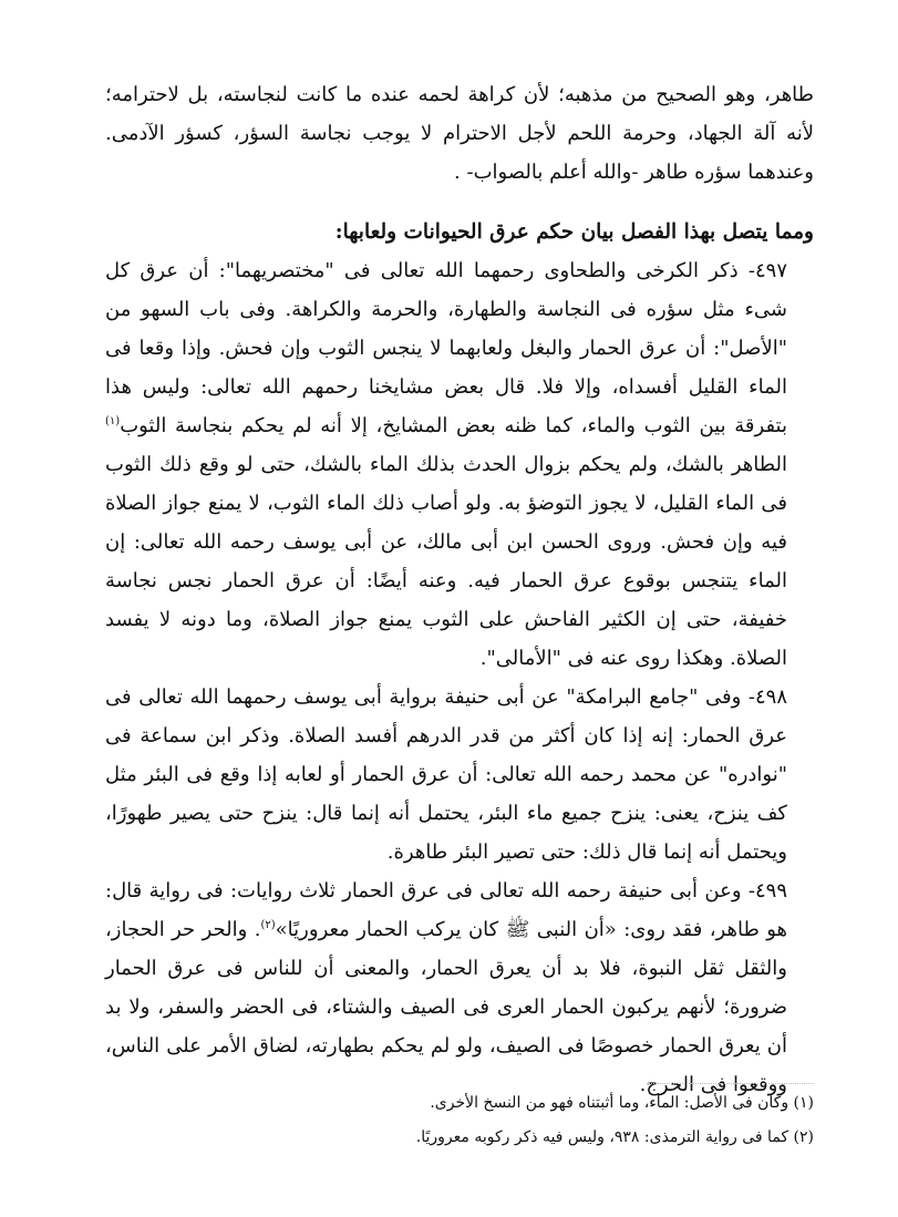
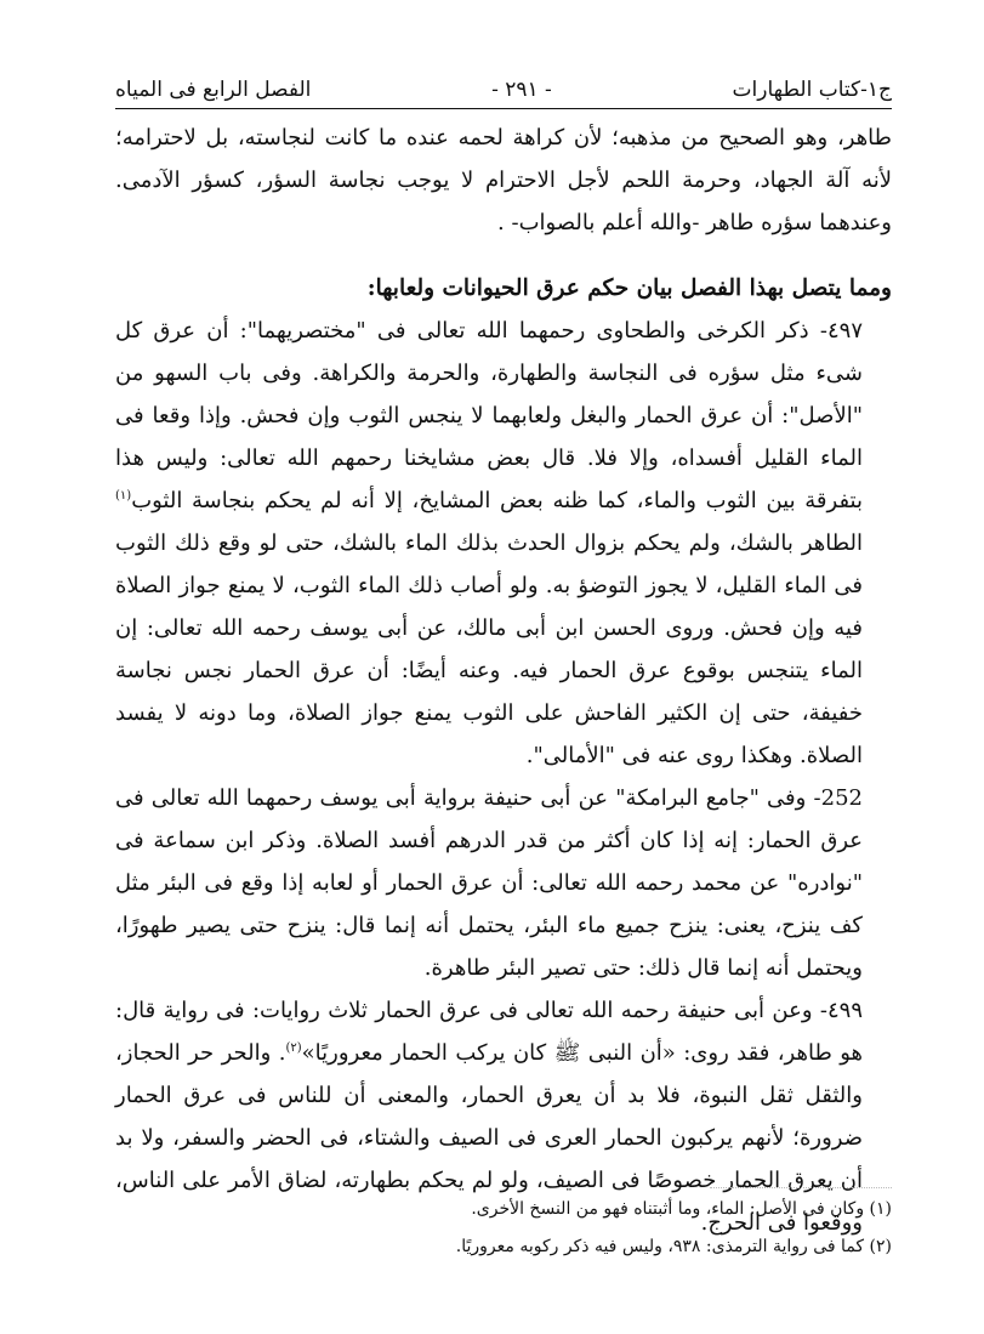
+ ج١-كتاب الطهارات
+ - ٢٩١ -
+ الفصل الرابع فى المياه
  طاهر، وهو الصحيح من مذهبه؛ لأن كراهة لحمه عنده ما كانت لنجاسته، بل لاحترامه؛ لأنه آلة الجهاد، وحرمة اللحم لأجل الاحترام لا يوجب نجاسة السؤر، كسؤر الآدمى. وعندهما سؤره طاهر -والله أعلم بالصواب- .
  ومما يتصل بهذا الفصل بيان حكم عرق الحيوانات ولعابها:
  ٤٩٧- ذكر الكرخى والطحاوى رحمهما الله تعالى فى "مختصريهما": أن عرق كل شىء مثل سؤره فى النجاسة والطهارة، والحرمة والكراهة. وفى باب السهو من "الأصل": أن عرق الحمار والبغل ولعابهما لا ينجس الثوب وإن فحش. وإذا وقعا فى الماء القليل أفسداه، وإلا فلا. قال بعض مشايخنا رحمهم الله تعالى: وليس هذا بتفرقة بين الثوب والماء، كما ظنه بعض المشايخ، إلا أنه لم يحكم بنجاسة الثوب(١) الطاهر بالشك، ولم يحكم بزوال الحدث بذلك الماء بالشك، حتى لو وقع ذلك الثوب فى الماء القليل، لا يجوز التوضؤ به. ولو أصاب ذلك الماء الثوب، لا يمنع جواز الصلاة فيه وإن فحش. وروى الحسن ابن أبى مالك، عن أبى يوسف رحمه الله تعالى: إن الماء يتنجس بوقوع عرق الحمار فيه. وعنه أيضًا: أن عرق الحمار نجس نجاسة خفيفة، حتى إن الكثير الفاحش على الثوب يمنع جواز الصلاة، وما دونه لا يفسد الصلاة. وهكذا روى عنه فى "الأمالى".
- ٤٩٨- وفى "جامع البرامكة" عن أبى حنيفة برواية أبى يوسف رحمهما الله تعالى فى عرق الحمار: إنه إذا كان أكثر من قدر الدرهم أفسد الصلاة. وذكر ابن سماعة فى "نوادره" عن محمد رحمه الله تعالى: أن عرق الحمار أو لعابه إذا وقع فى البئر مثل كف ينزح، يعنى: ينزح جميع ماء البئر، يحتمل أنه إنما قال: ينزح حتى يصير طهورًا، ويحتمل أنه إنما قال ذلك: حتى تصير البئر طاهرة.
+ 252- وفى "جامع البرامكة" عن أبى حنيفة برواية أبى يوسف رحمهما الله تعالى فى عرق الحمار: إنه إذا كان أكثر من قدر الدرهم أفسد الصلاة. وذكر ابن سماعة فى "نوادره" عن محمد رحمه الله تعالى: أن عرق الحمار أو لعابه إذا وقع فى البئر مثل كف ينزح، يعنى: ينزح جميع ماء البئر، يحتمل أنه إنما قال: ينزح حتى يصير طهورًا، ويحتمل أنه إنما قال ذلك: حتى تصير البئر طاهرة.
  ٤٩٩- وعن أبى حنيفة رحمه الله تعالى فى عرق الحمار ثلاث روايات: فى رواية قال: هو طاهر، فقد روى: «أن النبى ﷺ كان يركب الحمار معروريًا»(٢). والحر حر الحجاز، والثقل ثقل النبوة، فلا بد أن يعرق الحمار، والمعنى أن للناس فى عرق الحمار ضرورة؛ لأنهم يركبون الحمار العرى فى الصيف والشتاء، فى الحضر والسفر، ولا بد أن يعرق الحمار خصوصًا فى الصيف، ولو لم يحكم بطهارته، لضاق الأمر على الناس، ووقعوا فى الحرج.
  (١) وكان فى الأصل: الماء، وما أثبتناه فهو من النسخ الأخرى.
  (٢) كما فى رواية الترمذى: ٩٣٨، وليس فيه ذكر ركوبه معروريًا.
